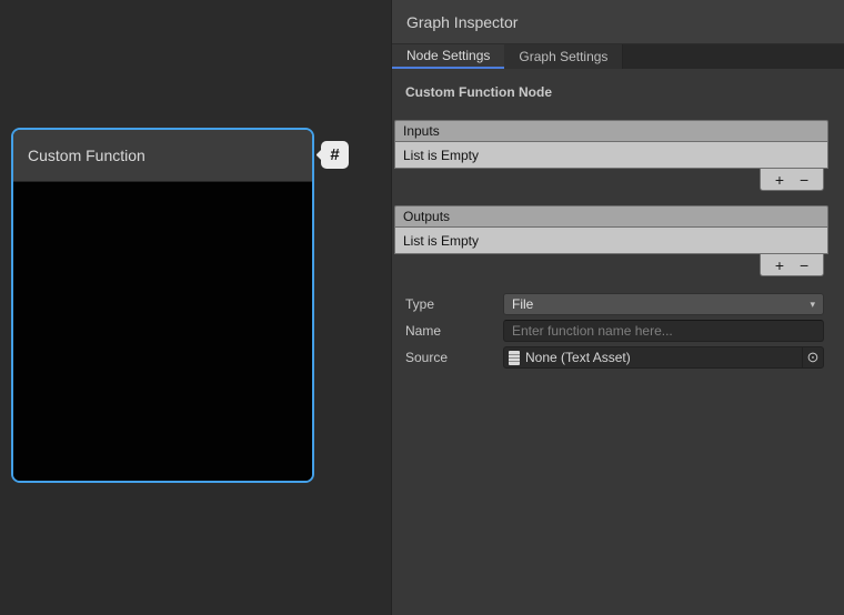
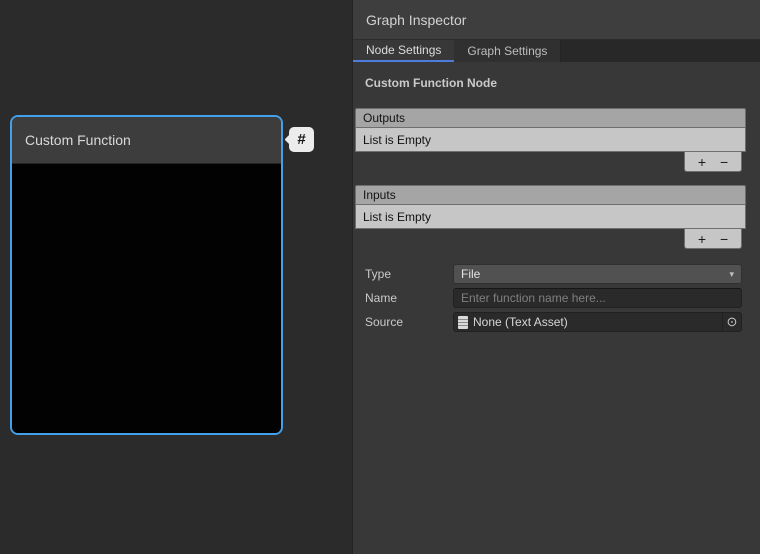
  Custom Function
  #
  Graph Inspector
  Node Settings
  Graph Settings
  Custom Function Node
- Inputs
+ Outputs
  List is Empty
  +
  −
- Outputs
+ Inputs
  List is Empty
  +
  −
  Type
  File
  ▾
  Name
  Enter function name here...
  Source
  None (Text Asset)
  ⊙
